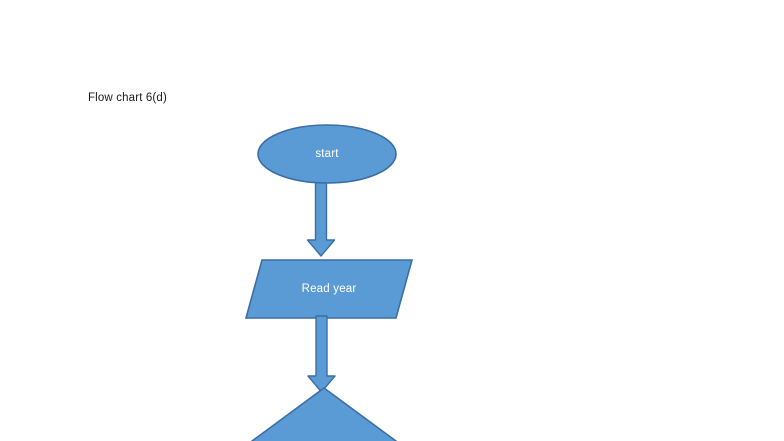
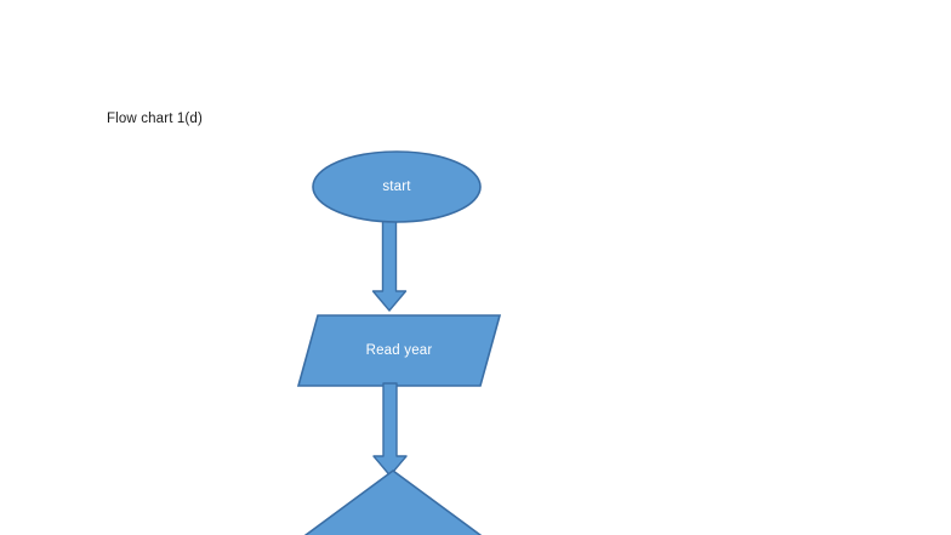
- Flow chart 6(d)
+ Flow chart 1(d)
  start
  Read year
